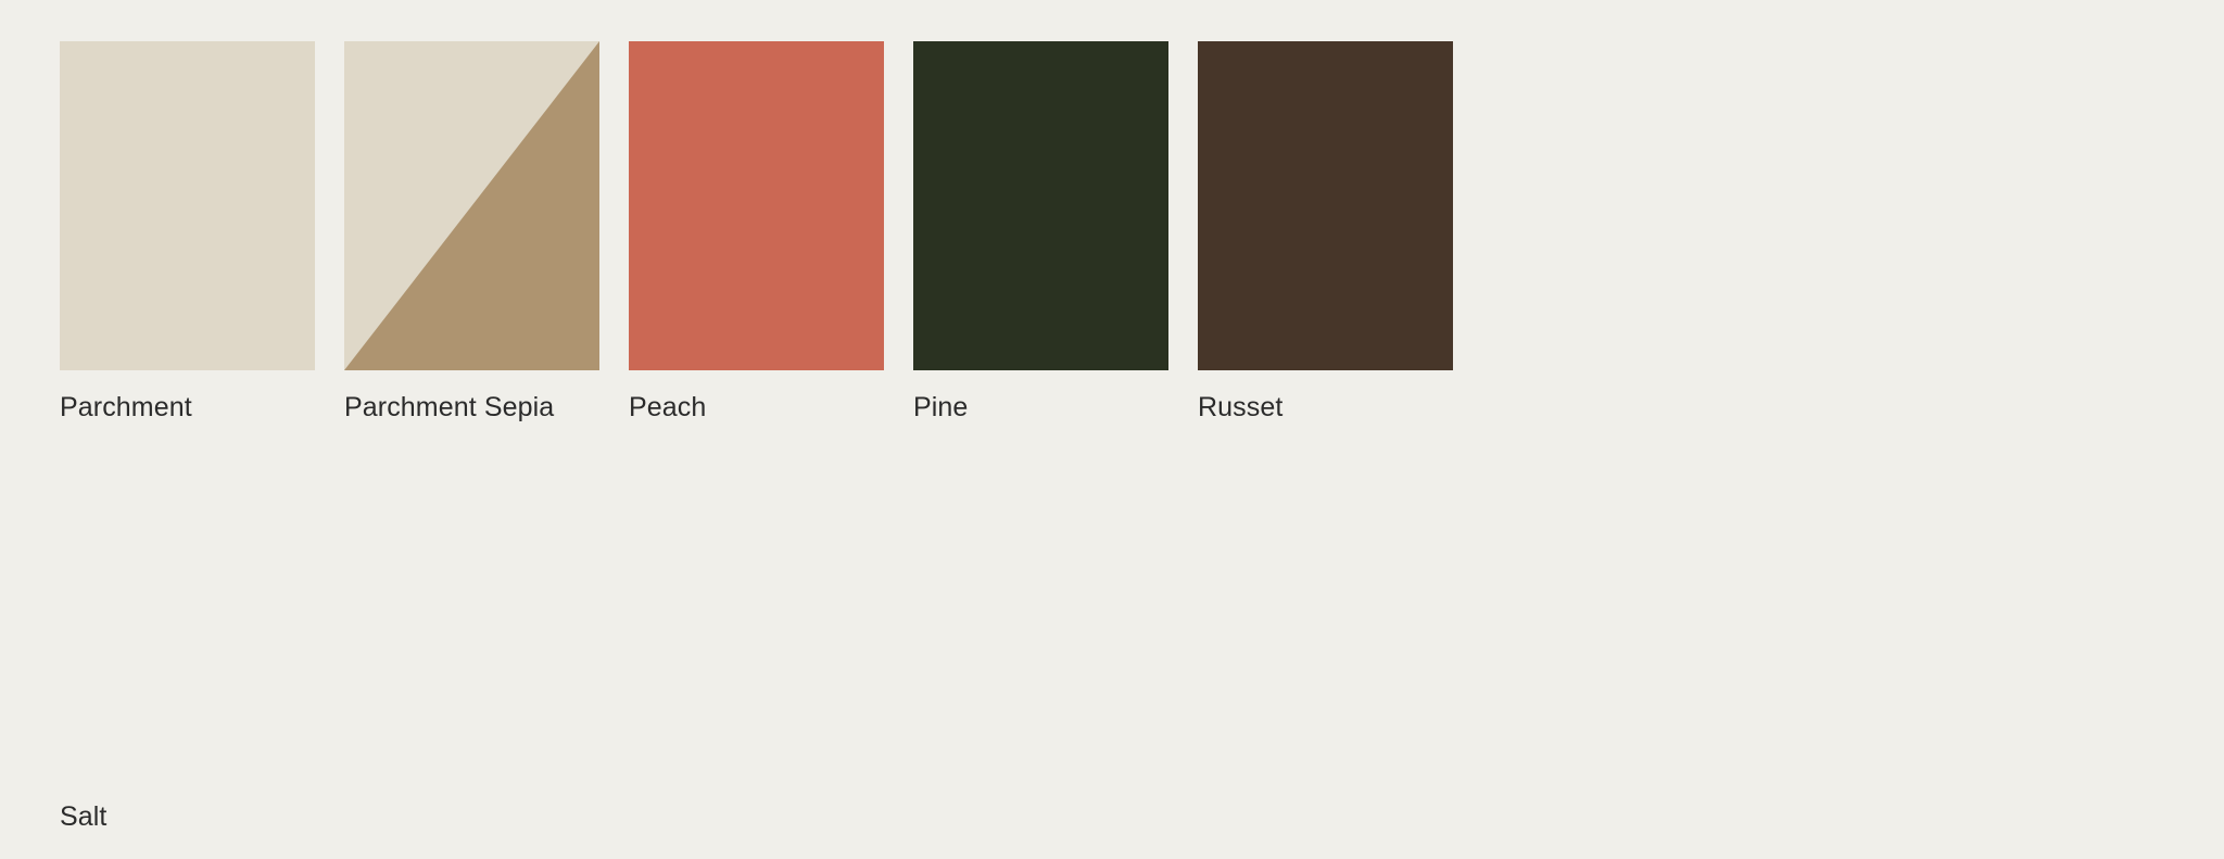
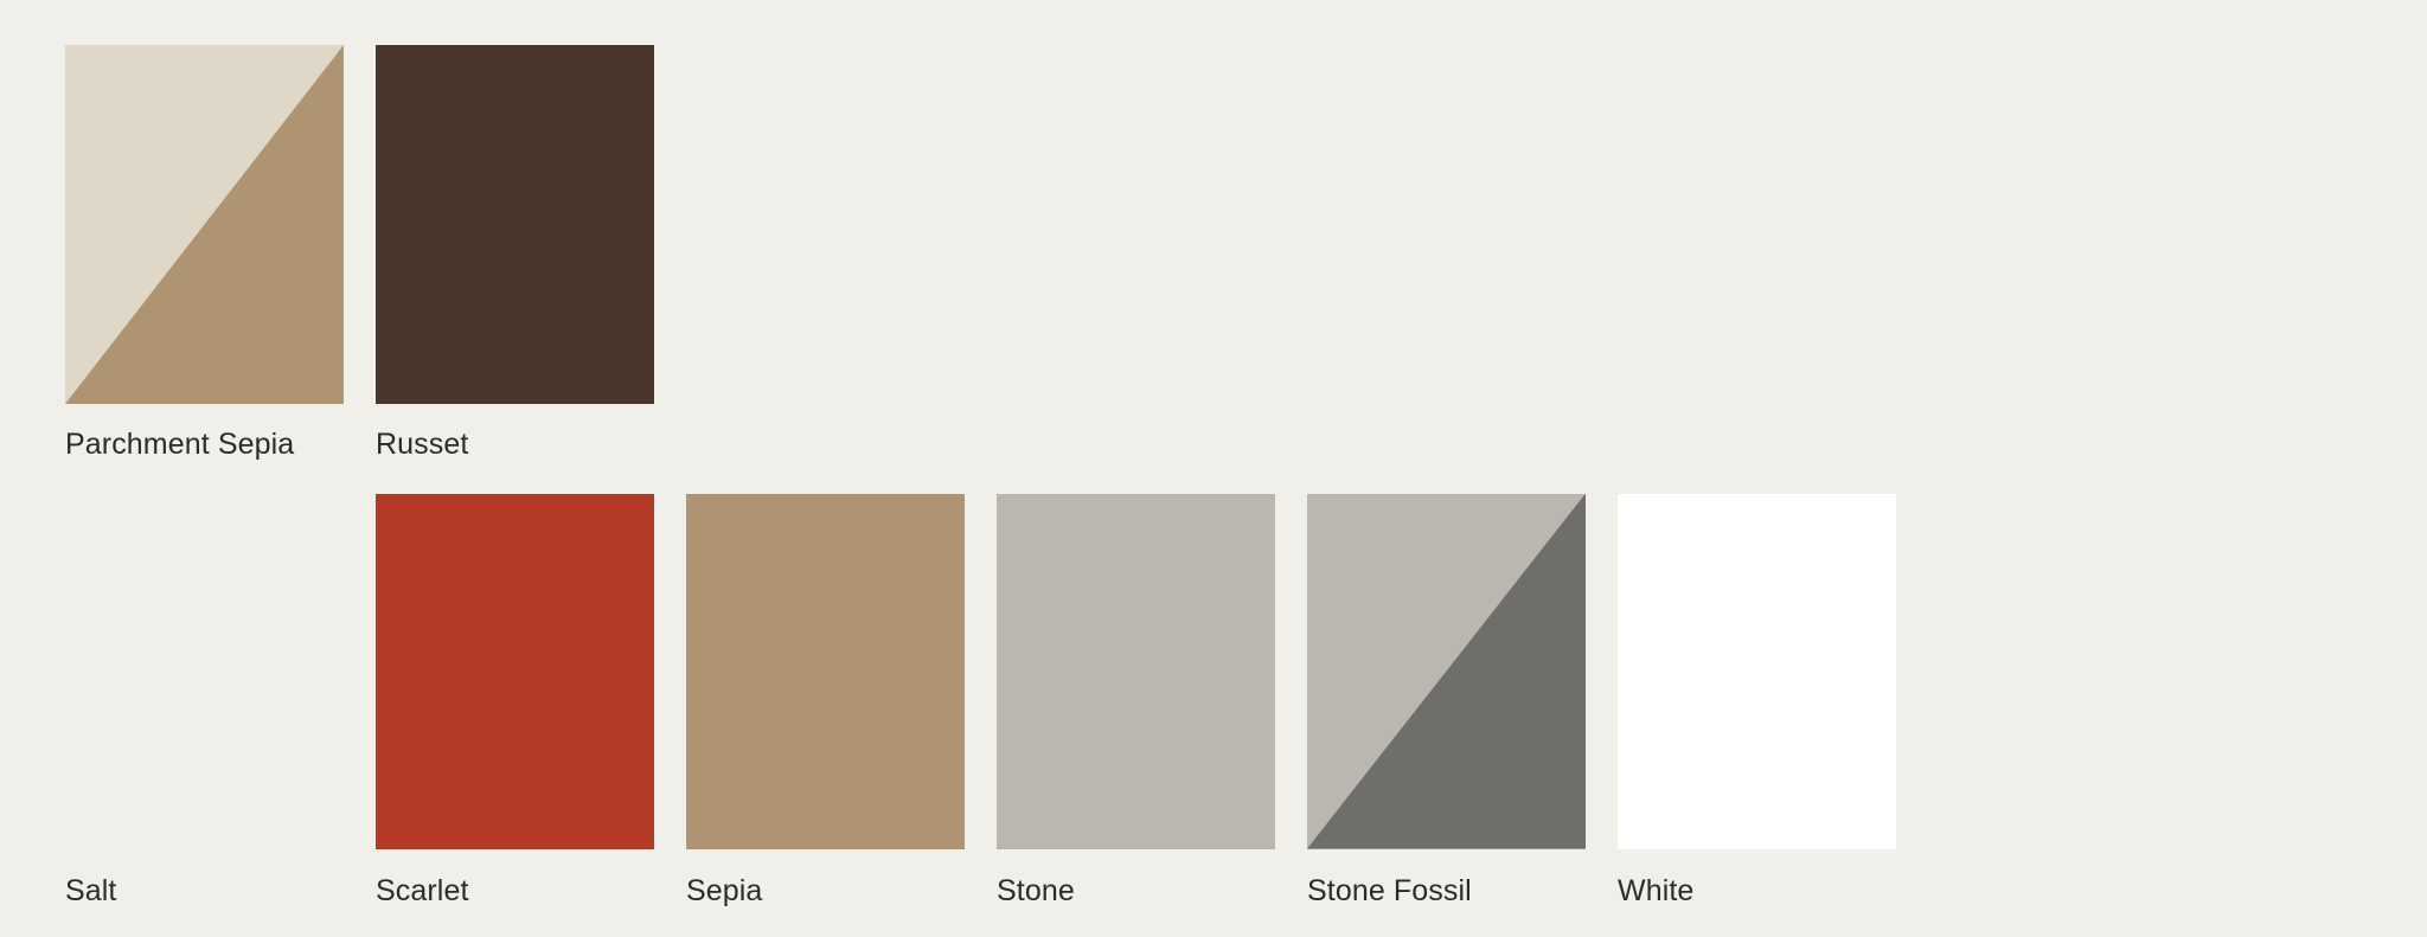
- Parchment
  Parchment Sepia
- Peach
- Pine
  Russet
  Salt
+ Scarlet
+ Sepia
+ Stone
+ Stone Fossil
+ White
